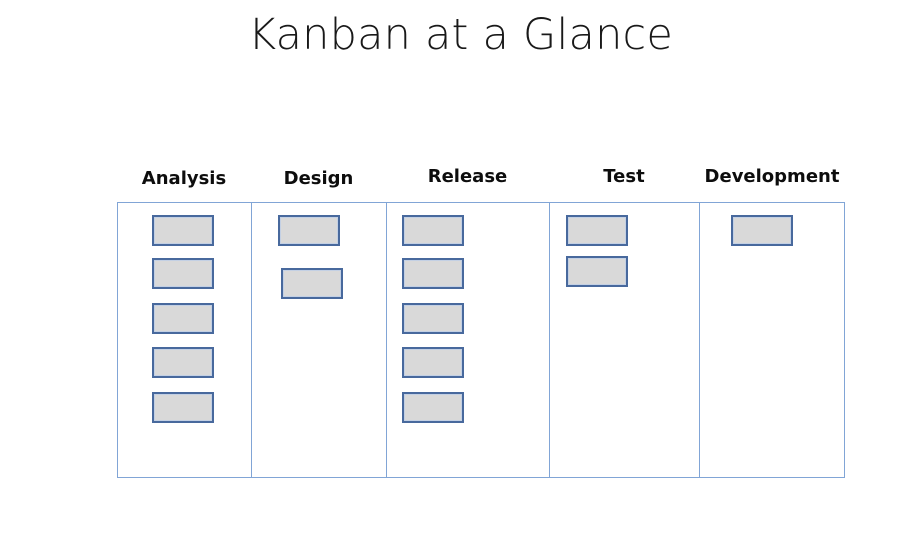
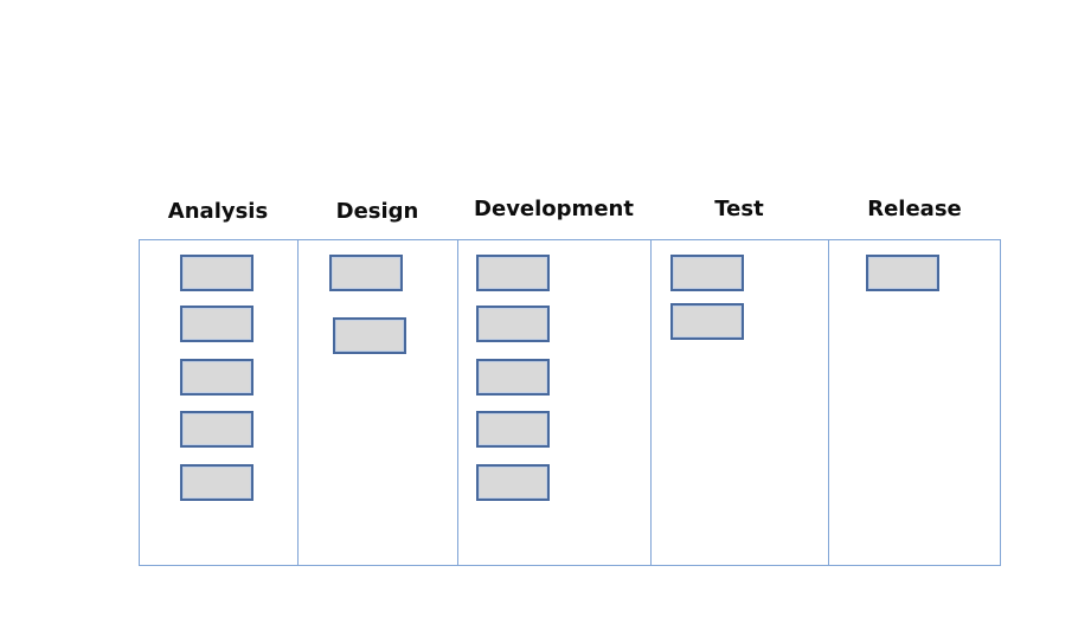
- Kanban at a Glance
  Analysis
  Design
- Release
+ Development
  Test
- Development
+ Release
